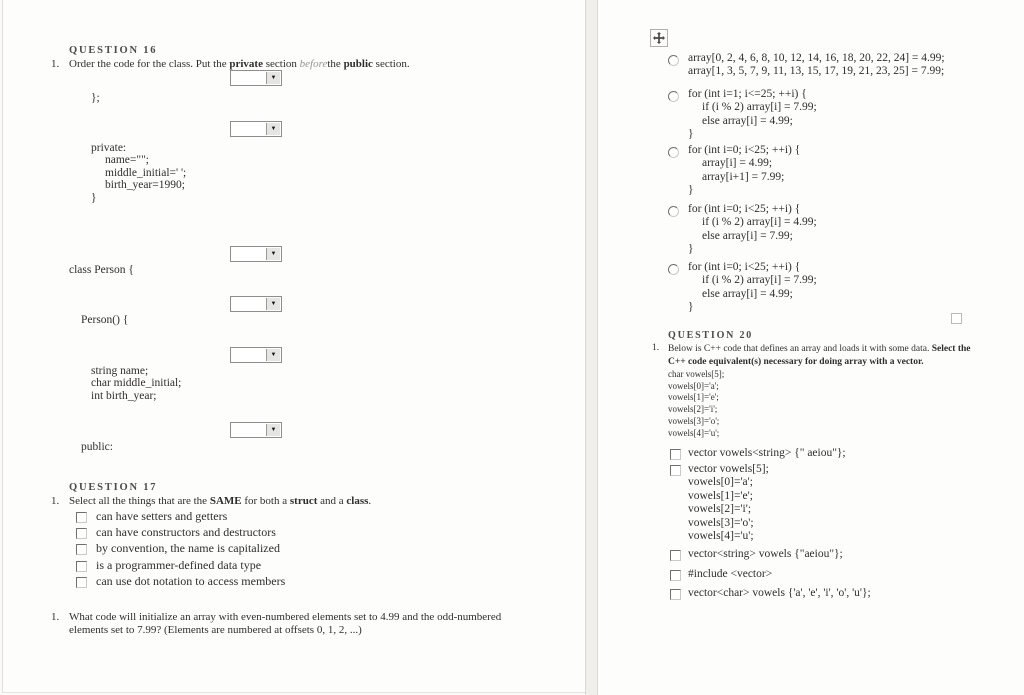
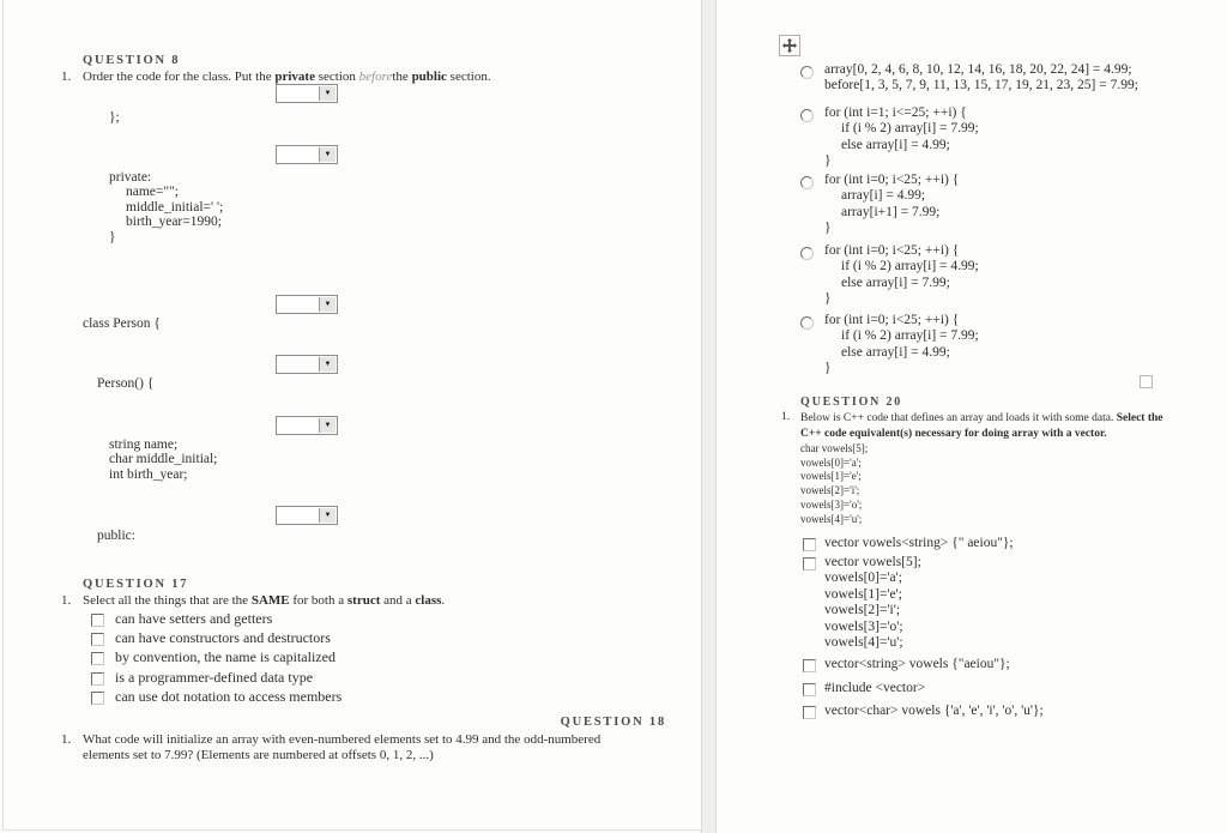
- QUESTION 16
+ QUESTION 8
  1.
  Order the code for the class. Put the private section beforethe public section.
  };
  private:
  name="";
  middle_initial=' ';
  birth_year=1990;
  }
  class Person {
  Person() {
  string name;
  char middle_initial;
  int birth_year;
  public:
  QUESTION 17
  1.
  Select all the things that are the SAME for both a struct and a class.
  can have setters and getters
  can have constructors and destructors
  by convention, the name is capitalized
  is a programmer-defined data type
  can use dot notation to access members
+ QUESTION 18
  1.
  What code will initialize an array with even-numbered elements set to 4.99 and the odd-numbered
  elements set to 7.99? (Elements are numbered at offsets 0, 1, 2, ...)
  array[0, 2, 4, 6, 8, 10, 12, 14, 16, 18, 20, 22, 24] = 4.99;
- array[1, 3, 5, 7, 9, 11, 13, 15, 17, 19, 21, 23, 25] = 7.99;
+ before[1, 3, 5, 7, 9, 11, 13, 15, 17, 19, 21, 23, 25] = 7.99;
  for (int i=1; i<=25; ++i) {
  if (i % 2) array[i] = 7.99;
  else array[i] = 4.99;
  }
  for (int i=0; i<25; ++i) {
  array[i] = 4.99;
  array[i+1] = 7.99;
  }
  for (int i=0; i<25; ++i) {
  if (i % 2) array[i] = 4.99;
  else array[i] = 7.99;
  }
  for (int i=0; i<25; ++i) {
  if (i % 2) array[i] = 7.99;
  else array[i] = 4.99;
  }
  QUESTION 20
  1.
  Below is C++ code that defines an array and loads it with some data. Select the
  C++ code equivalent(s) necessary for doing array with a vector.
  char vowels[5];
  vowels[0]='a';
  vowels[1]='e';
  vowels[2]='i';
  vowels[3]='o';
  vowels[4]='u';
  vector vowels<string> {" aeiou"};
  vector vowels[5];
  vowels[0]='a';
  vowels[1]='e';
  vowels[2]='i';
  vowels[3]='o';
  vowels[4]='u';
  vector<string> vowels {"aeiou"};
  #include <vector>
  vector<char> vowels {'a', 'e', 'i', 'o', 'u'};
